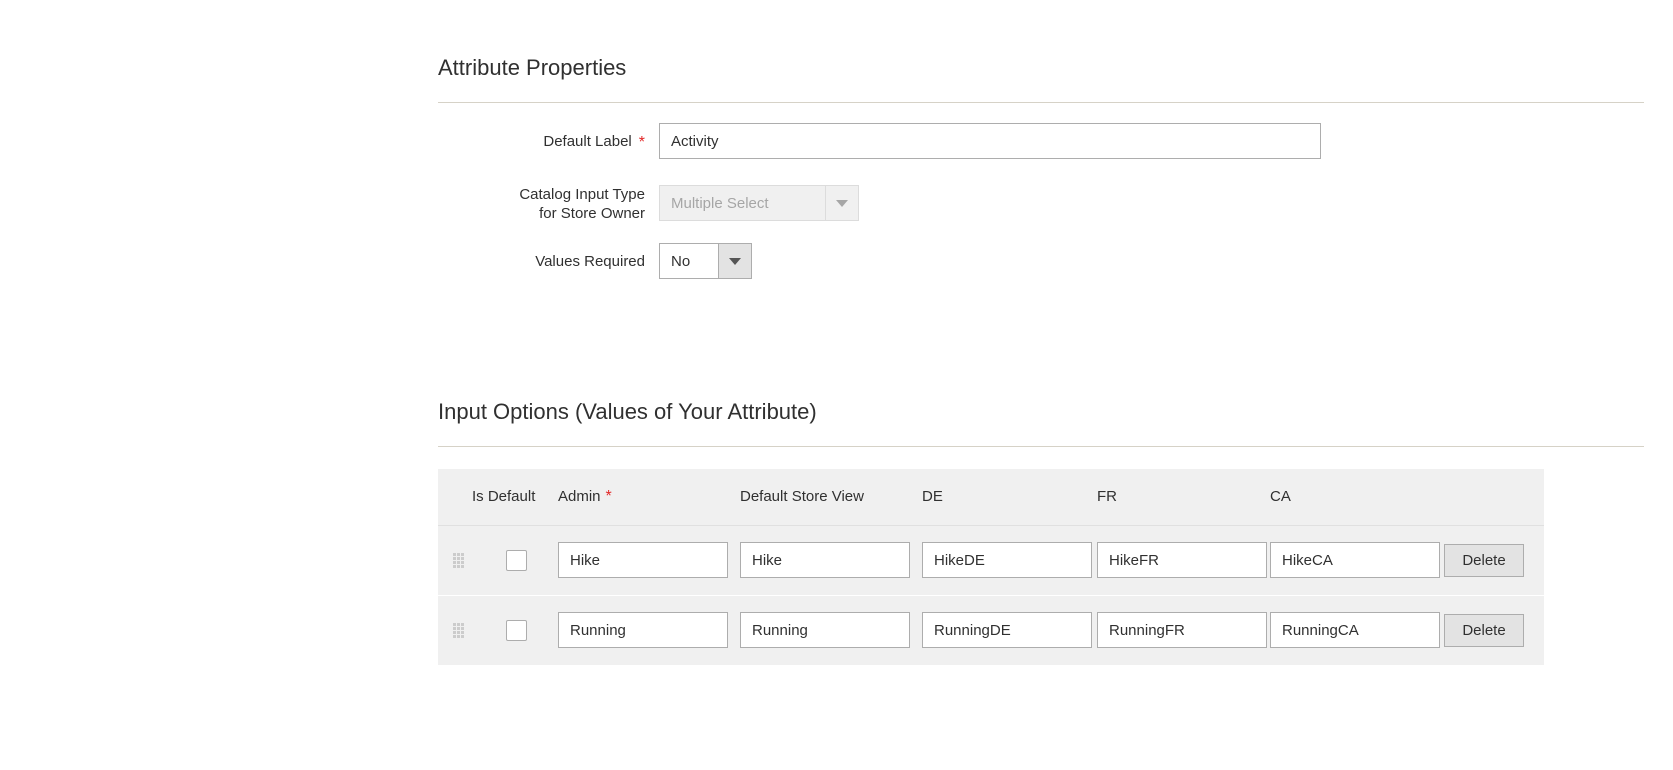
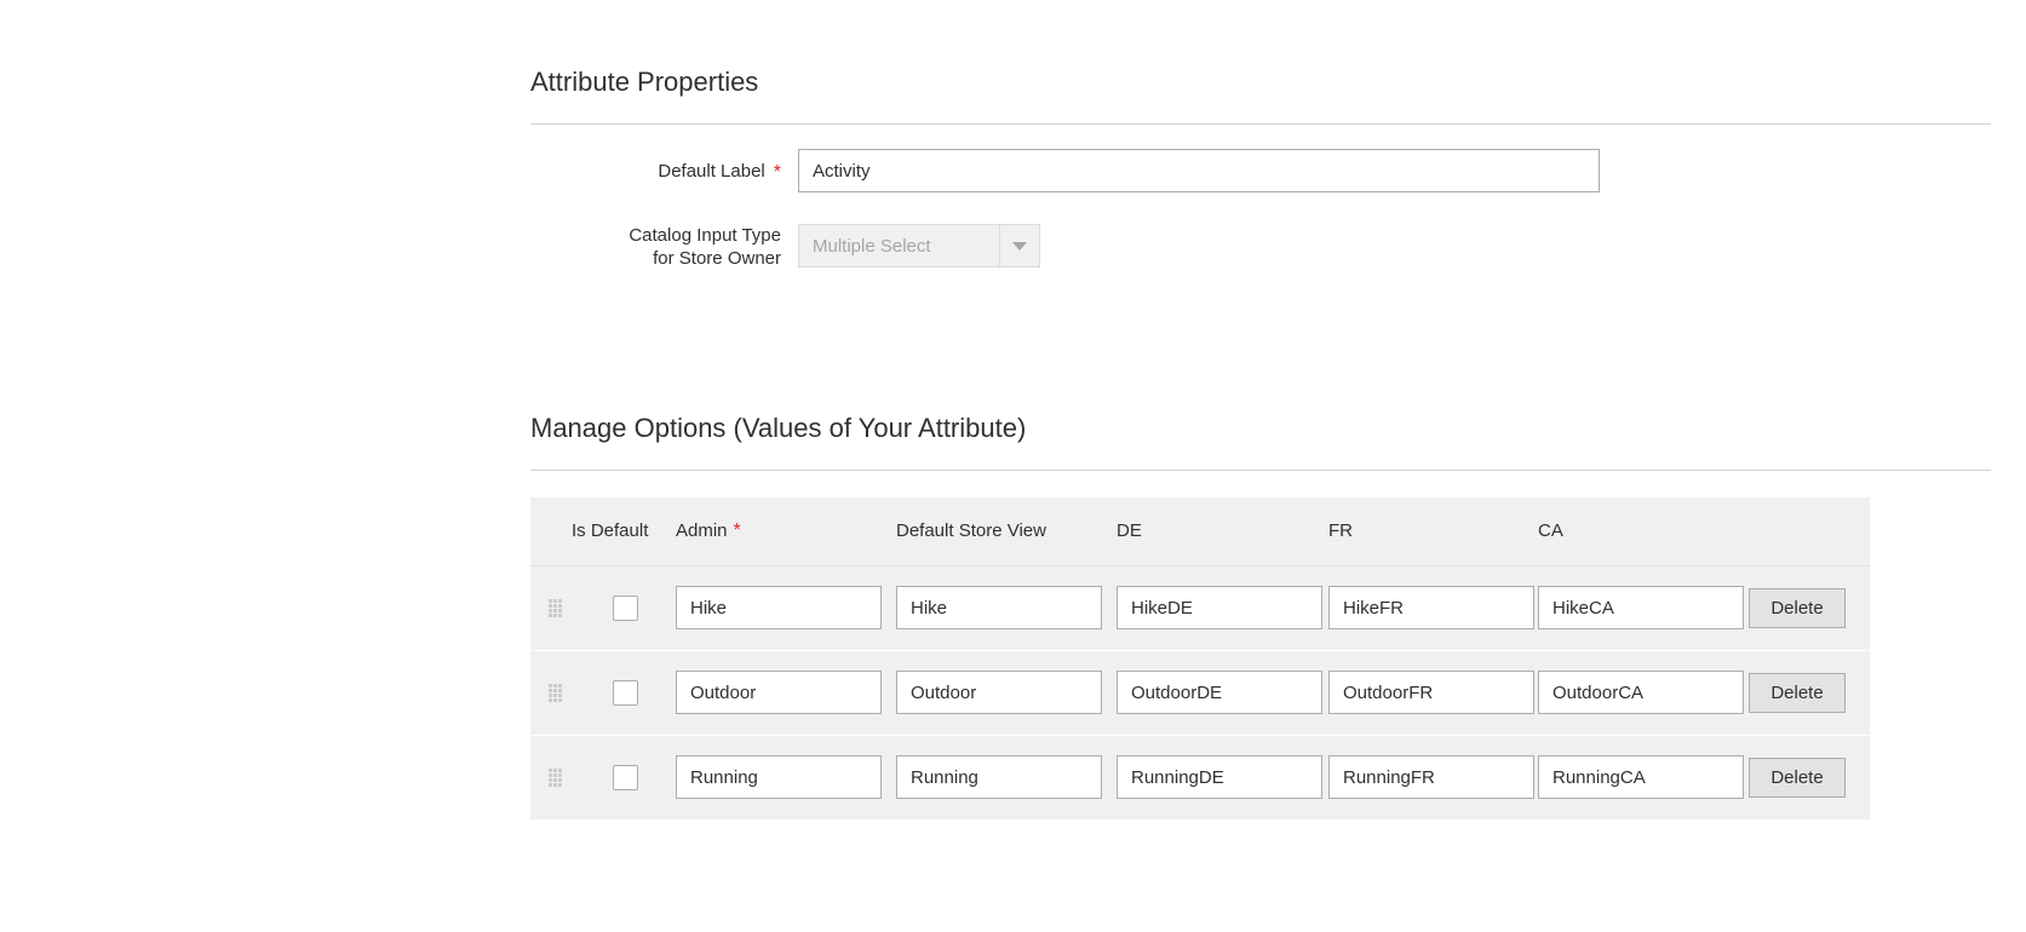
  Attribute Properties
  Default Label
  *
  Activity
  Catalog Input Type
  for Store Owner
  Multiple Select
- Values Required
- No
- Input Options (Values of Your Attribute)
+ Manage Options (Values of Your Attribute)
  	Is Default	Admin *	Default Store View	DE	FR	CA
  		Hike	Hike	HikeDE	HikeFR	HikeCA	Delete
+ 		Outdoor	Outdoor	OutdoorDE	OutdoorFR	OutdoorCA	Delete
  		Running	Running	RunningDE	RunningFR	RunningCA	Delete
